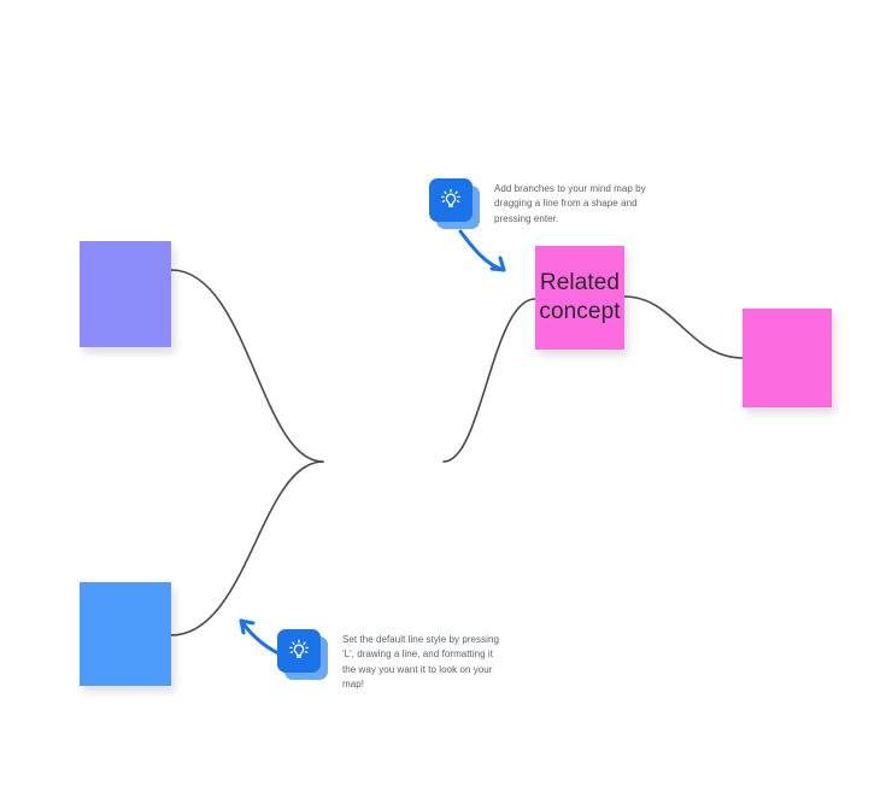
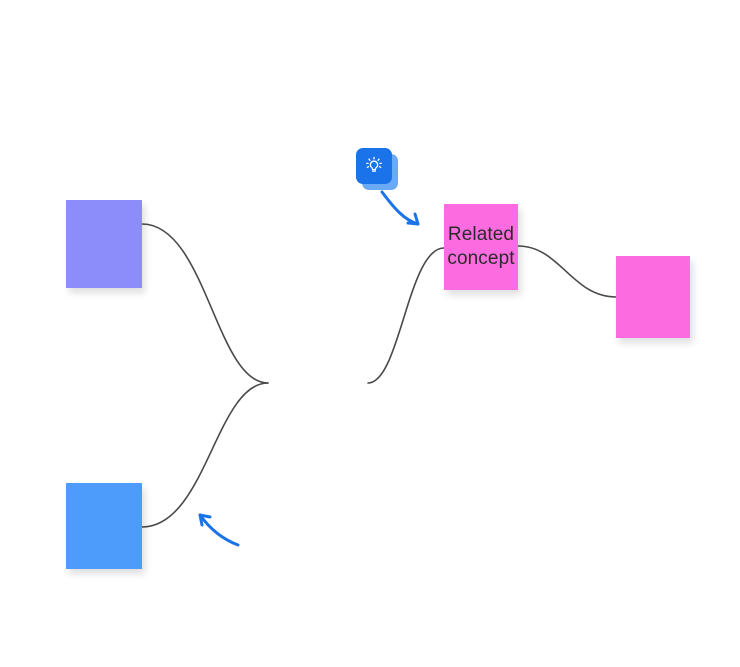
  Related
  concept
- Add branches to your mind map by
- dragging a line from a shape and
- pressing enter.
- Set the default line style by pressing
- 'L', drawing a line, and formatting it
- the way you want it to look on your
- map!
